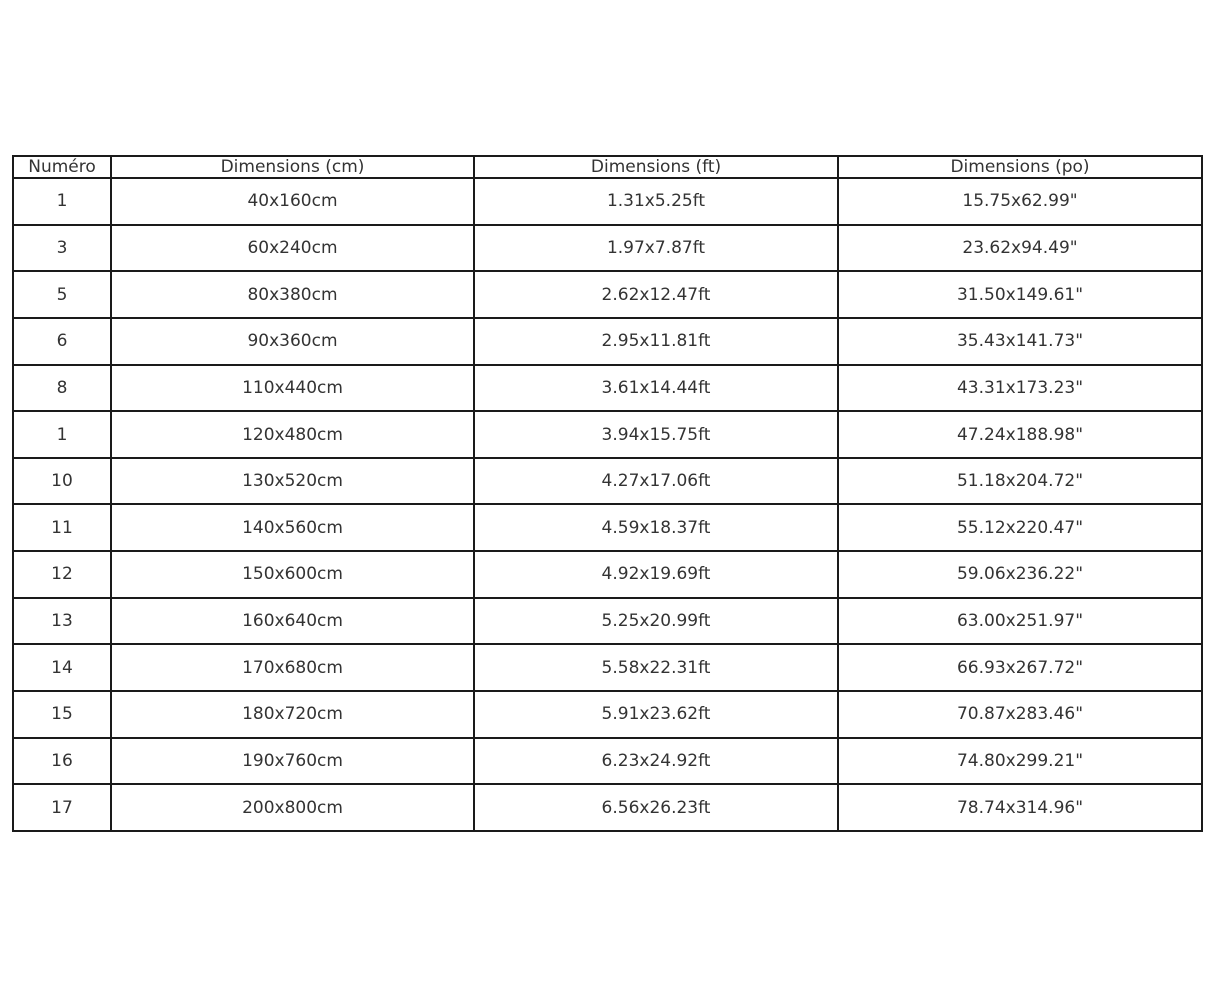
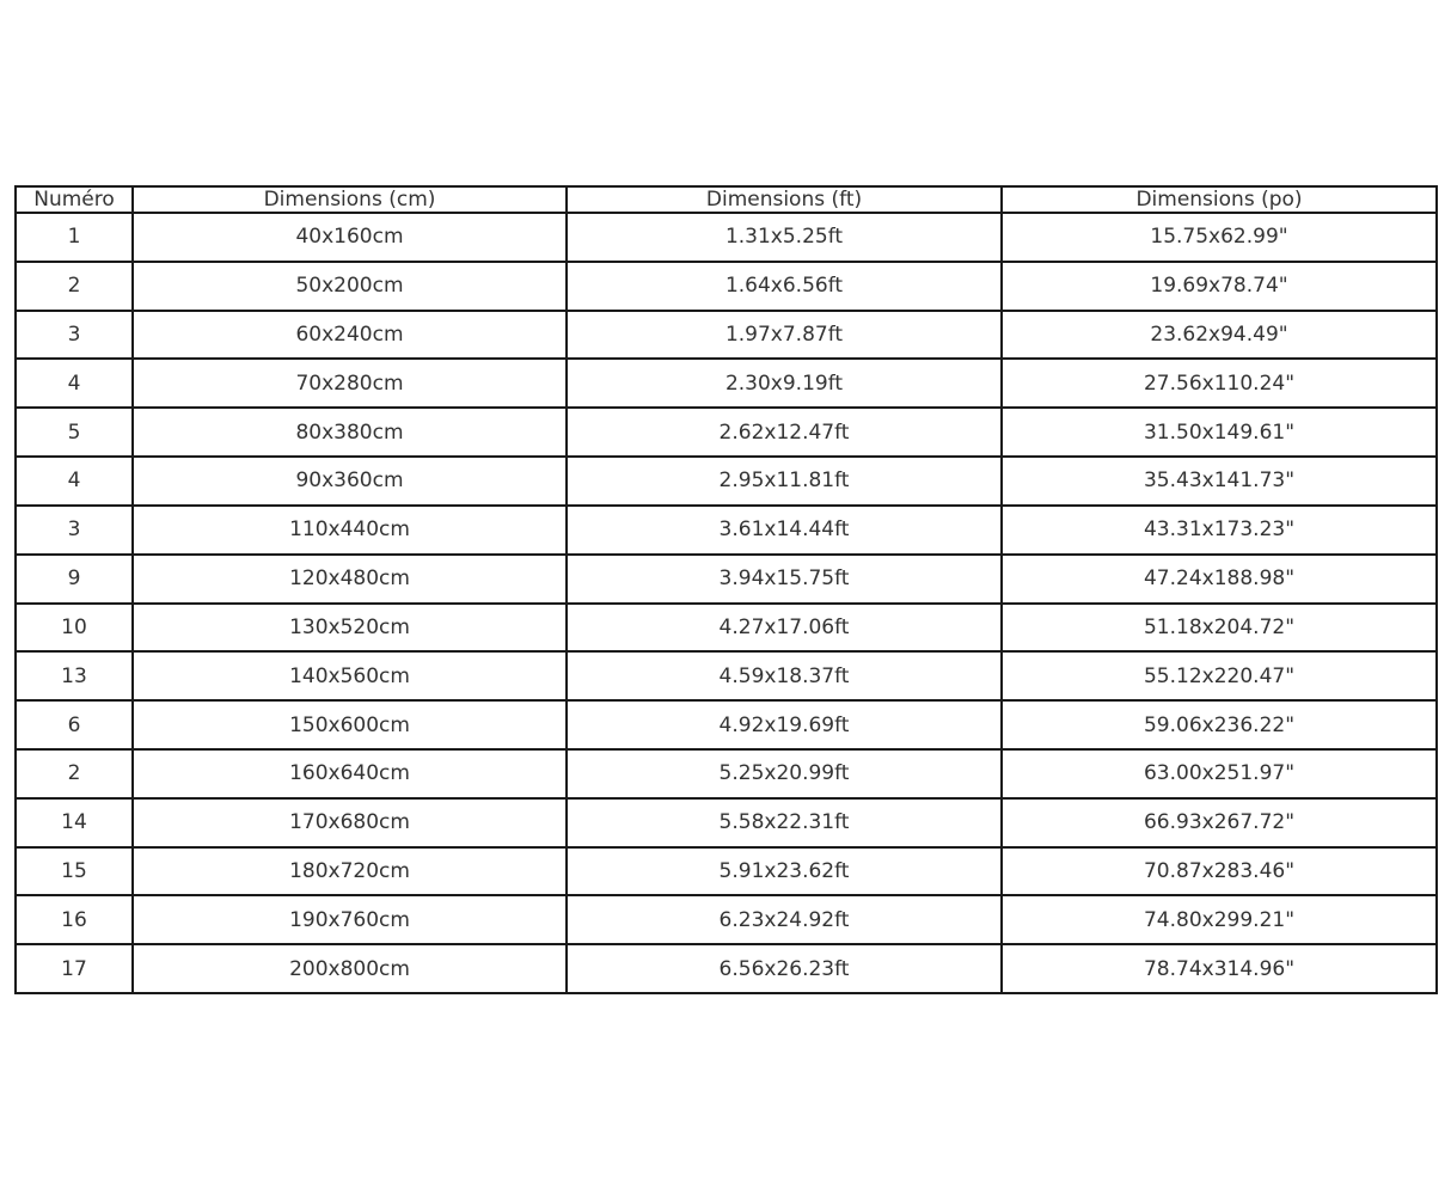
  Numéro	Dimensions (cm)	Dimensions (ft)	Dimensions (po)
  1	40x160cm	1.31x5.25ft	15.75x62.99"
+ 2	50x200cm	1.64x6.56ft	19.69x78.74"
  3	60x240cm	1.97x7.87ft	23.62x94.49"
+ 4	70x280cm	2.30x9.19ft	27.56x110.24"
  5	80x380cm	2.62x12.47ft	31.50x149.61"
- 6	90x360cm	2.95x11.81ft	35.43x141.73"
+ 4	90x360cm	2.95x11.81ft	35.43x141.73"
- 8	110x440cm	3.61x14.44ft	43.31x173.23"
+ 3	110x440cm	3.61x14.44ft	43.31x173.23"
- 1	120x480cm	3.94x15.75ft	47.24x188.98"
+ 9	120x480cm	3.94x15.75ft	47.24x188.98"
  10	130x520cm	4.27x17.06ft	51.18x204.72"
- 11	140x560cm	4.59x18.37ft	55.12x220.47"
+ 13	140x560cm	4.59x18.37ft	55.12x220.47"
- 12	150x600cm	4.92x19.69ft	59.06x236.22"
+ 6	150x600cm	4.92x19.69ft	59.06x236.22"
- 13	160x640cm	5.25x20.99ft	63.00x251.97"
+ 2	160x640cm	5.25x20.99ft	63.00x251.97"
  14	170x680cm	5.58x22.31ft	66.93x267.72"
  15	180x720cm	5.91x23.62ft	70.87x283.46"
  16	190x760cm	6.23x24.92ft	74.80x299.21"
  17	200x800cm	6.56x26.23ft	78.74x314.96"
